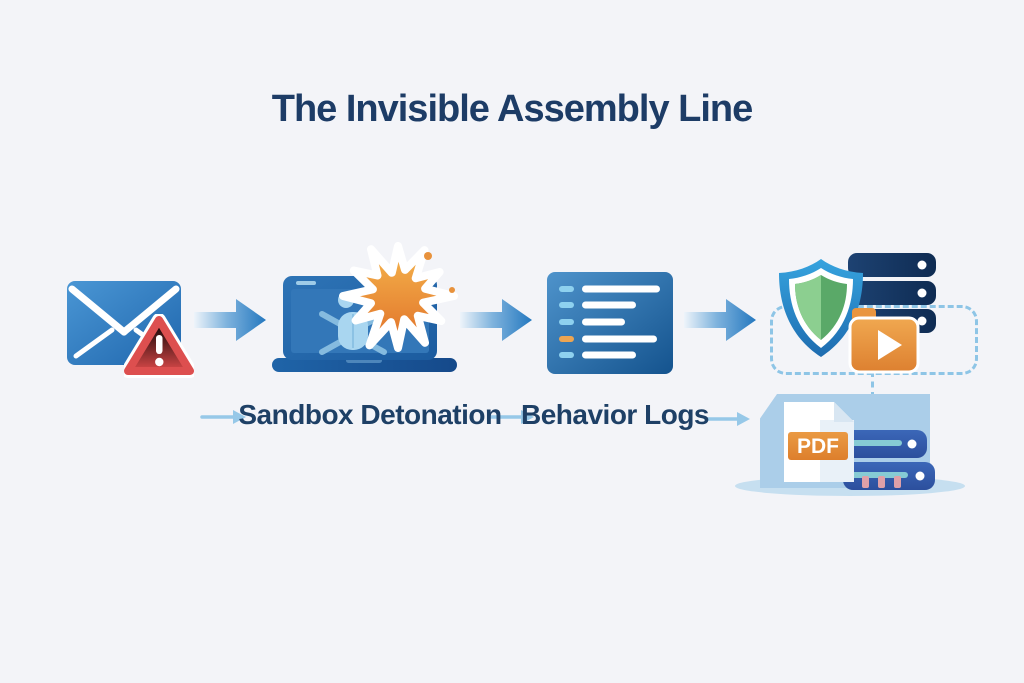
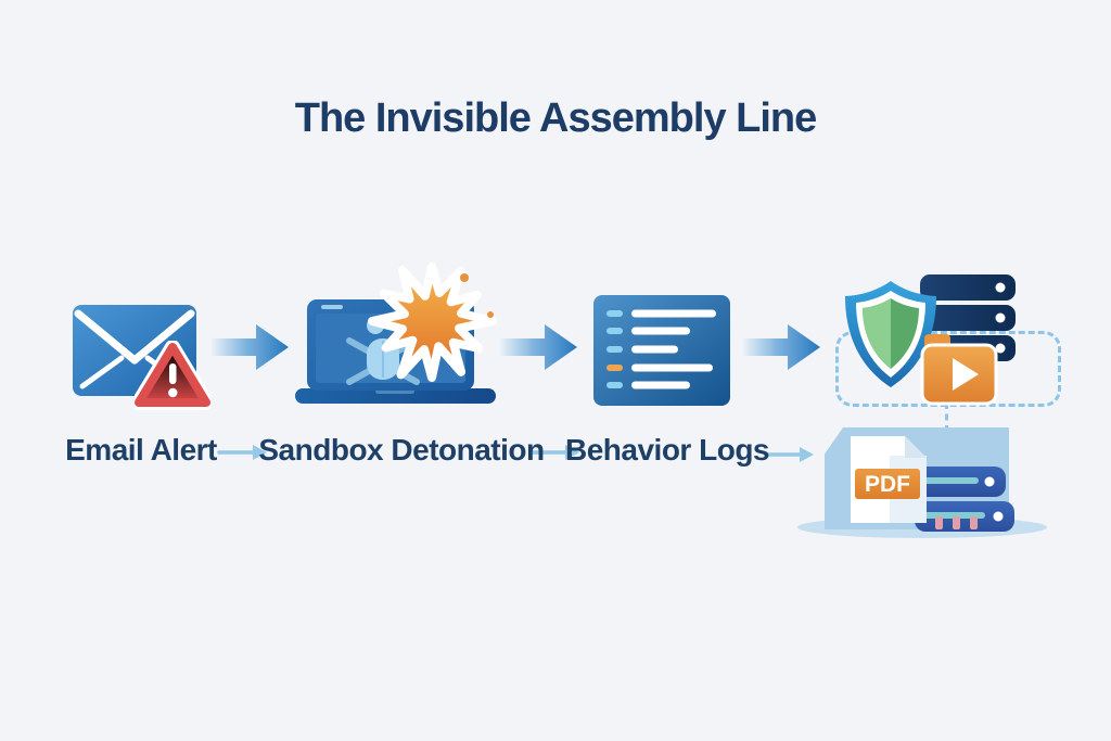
  The Invisible Assembly Line
+ Email Alert
  Sandbox Detonation
  Behavior Logs
  PDF
